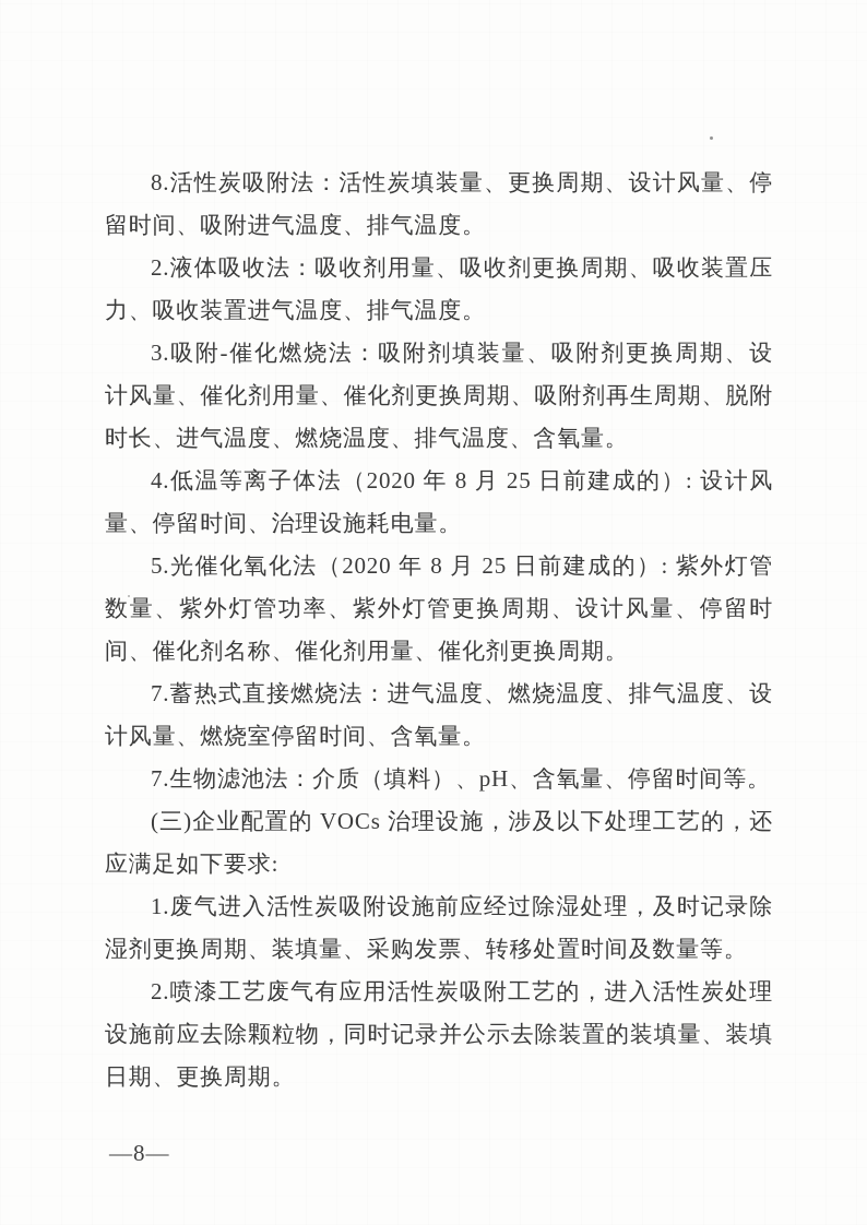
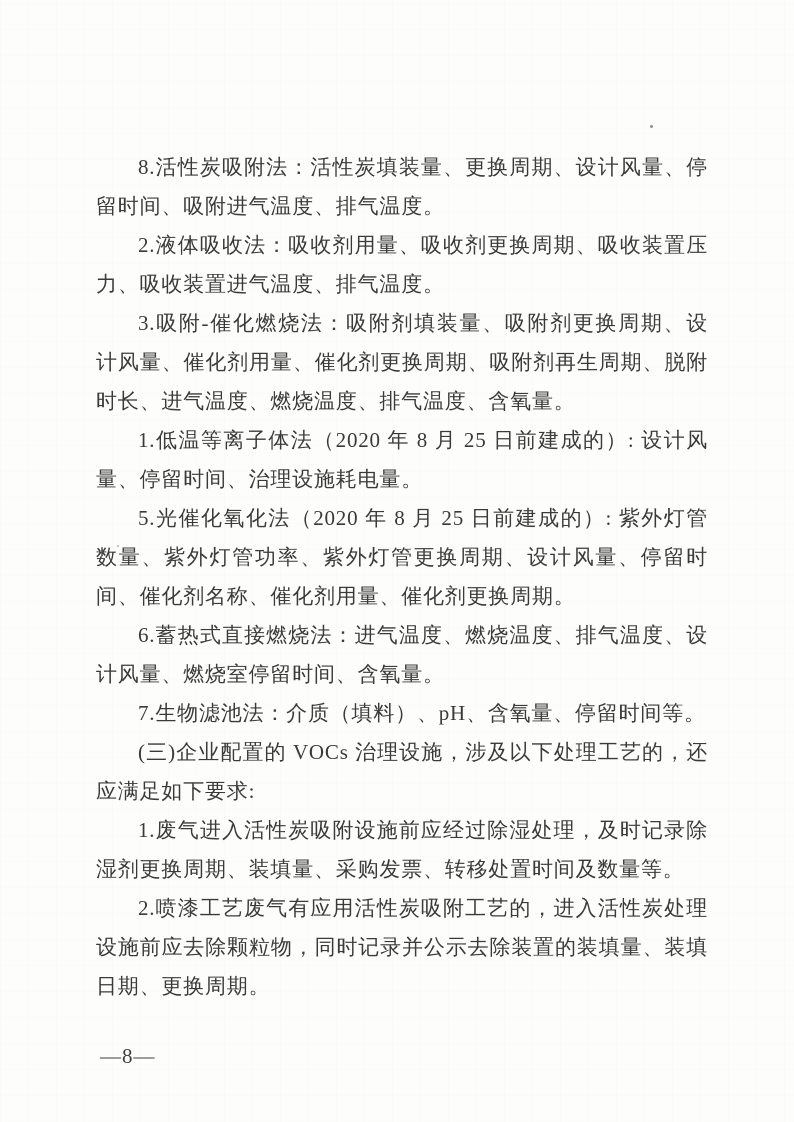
  8.活性炭吸附法：活性炭填装量、更换周期、设计风量、停留时间、吸附进气温度、排气温度。
  2.液体吸收法：吸收剂用量、吸收剂更换周期、吸收装置压力、吸收装置进气温度、排气温度。
  3.吸附-催化燃烧法：吸附剂填装量、吸附剂更换周期、设计风量、催化剂用量、催化剂更换周期、吸附剂再生周期、脱附时长、进气温度、燃烧温度、排气温度、含氧量。
- 4.低温等离子体法（2020 年 8 月 25 日前建成的）: 设计风量、停留时间、治理设施耗电量。
+ 1.低温等离子体法（2020 年 8 月 25 日前建成的）: 设计风量、停留时间、治理设施耗电量。
  5.光催化氧化法（2020 年 8 月 25 日前建成的）: 紫外灯管数量、紫外灯管功率、紫外灯管更换周期、设计风量、停留时间、催化剂名称、催化剂用量、催化剂更换周期。
- 7.蓄热式直接燃烧法：进气温度、燃烧温度、排气温度、设计风量、燃烧室停留时间、含氧量。
+ 6.蓄热式直接燃烧法：进气温度、燃烧温度、排气温度、设计风量、燃烧室停留时间、含氧量。
  7.生物滤池法：介质（填料）、pH、含氧量、停留时间等。
  (三)企业配置的 VOCs 治理设施，涉及以下处理工艺的，还应满足如下要求:
  1.废气进入活性炭吸附设施前应经过除湿处理，及时记录除湿剂更换周期、装填量、采购发票、转移处置时间及数量等。
  2.喷漆工艺废气有应用活性炭吸附工艺的，进入活性炭处理设施前应去除颗粒物，同时记录并公示去除装置的装填量、装填日期、更换周期。
  —8—
